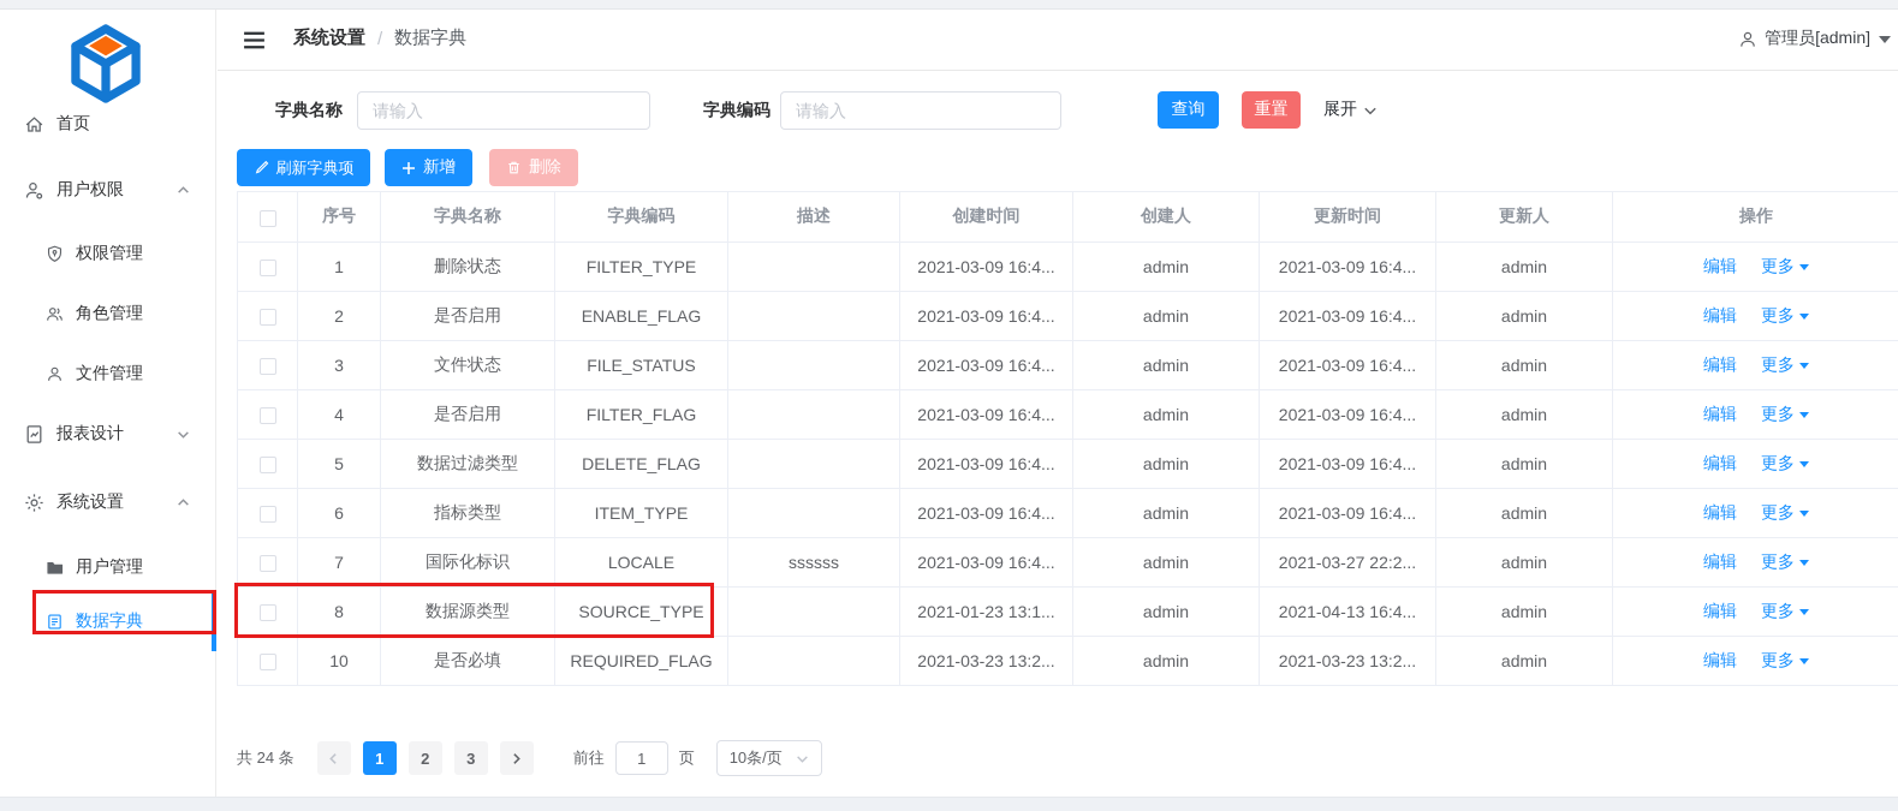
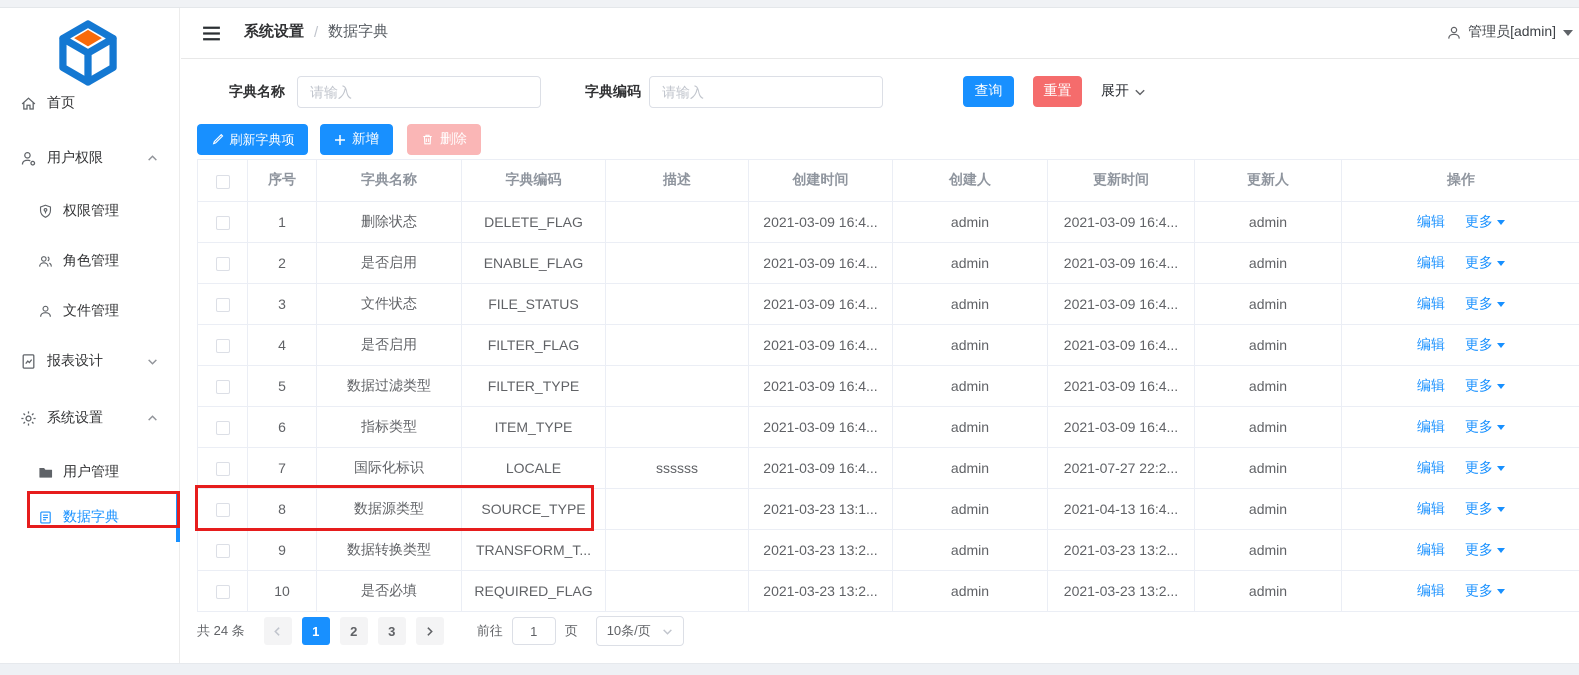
  首页
  用户权限
  权限管理
  角色管理
  文件管理
  报表设计
  系统设置
  用户管理
  数据字典
  系统设置
  /
  数据字典
  管理员[admin]
  字典名称
  请输入
  字典编码
  请输入
  查询
  重置
  展开
  刷新字典项
  新增
  删除
  	序号	字典名称	字典编码	描述	创建时间	创建人	更新时间	更新人	操作
- 	1	删除状态	FILTER_TYPE		2021-03-09 16:4...	admin	2021-03-09 16:4...	admin	编辑 更多
+ 	1	删除状态	DELETE_FLAG		2021-03-09 16:4...	admin	2021-03-09 16:4...	admin	编辑 更多
  	2	是否启用	ENABLE_FLAG		2021-03-09 16:4...	admin	2021-03-09 16:4...	admin	编辑 更多
  	3	文件状态	FILE_STATUS		2021-03-09 16:4...	admin	2021-03-09 16:4...	admin	编辑 更多
  	4	是否启用	FILTER_FLAG		2021-03-09 16:4...	admin	2021-03-09 16:4...	admin	编辑 更多
- 	5	数据过滤类型	DELETE_FLAG		2021-03-09 16:4...	admin	2021-03-09 16:4...	admin	编辑 更多
+ 	5	数据过滤类型	FILTER_TYPE		2021-03-09 16:4...	admin	2021-03-09 16:4...	admin	编辑 更多
  	6	指标类型	ITEM_TYPE		2021-03-09 16:4...	admin	2021-03-09 16:4...	admin	编辑 更多
- 	7	国际化标识	LOCALE	ssssss	2021-03-09 16:4...	admin	2021-03-27 22:2...	admin	编辑 更多
+ 	7	国际化标识	LOCALE	ssssss	2021-03-09 16:4...	admin	2021-07-27 22:2...	admin	编辑 更多
- 	8	数据源类型	SOURCE_TYPE		2021-01-23 13:1...	admin	2021-04-13 16:4...	admin	编辑 更多
+ 	8	数据源类型	SOURCE_TYPE		2021-03-23 13:1...	admin	2021-04-13 16:4...	admin	编辑 更多
+ 	9	数据转换类型	TRANSFORM_T...		2021-03-23 13:2...	admin	2021-03-23 13:2...	admin	编辑 更多
  	10	是否必填	REQUIRED_FLAG		2021-03-23 13:2...	admin	2021-03-23 13:2...	admin	编辑 更多
  共 24 条
  1
  2
  3
  前往
  1
  页
  10条/页
